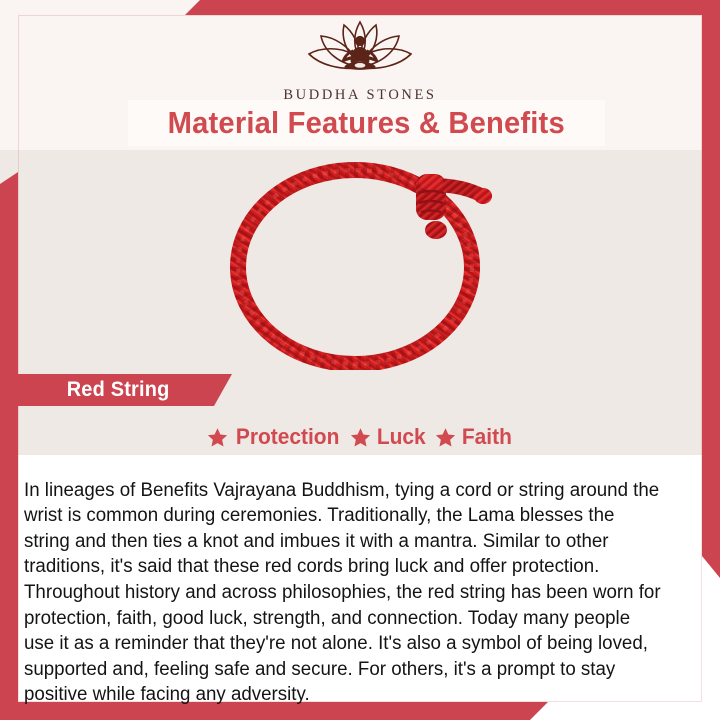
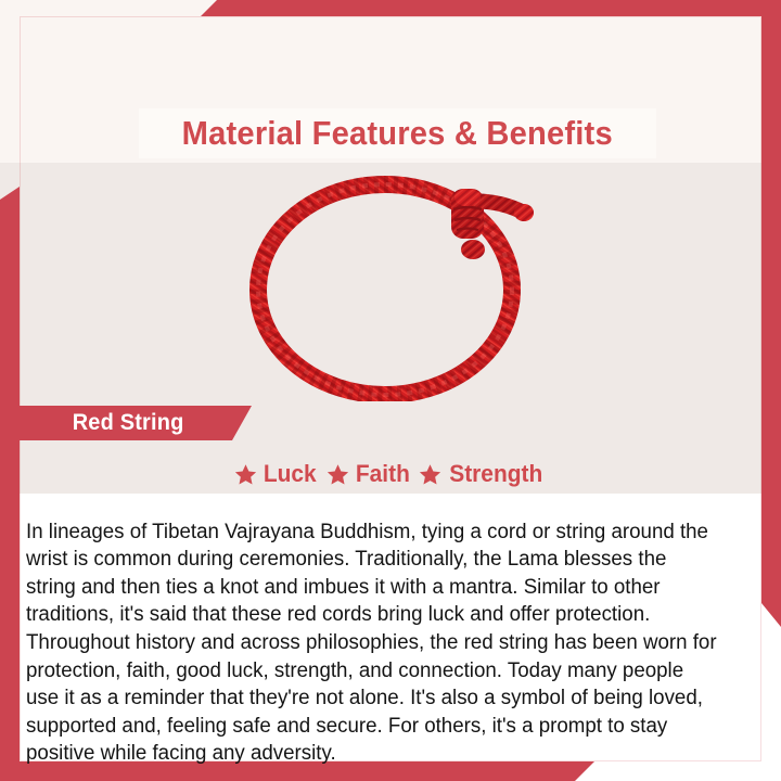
- BUDDHA STONES
  Material Features & Benefits
  Red String
- Protection
  Luck
  Faith
+ Strength
- In lineages of Benefits Vajrayana Buddhism, tying a cord or string around the wrist is common during ceremonies. Traditionally, the Lama blesses the string and then ties a knot and imbues it with a mantra. Similar to other traditions, it's said that these red cords bring luck and offer protection. Throughout history and across philosophies, the red string has been worn for protection, faith, good luck, strength, and connection. Today many people use it as a reminder that they're not alone. It's also a symbol of being loved, supported and, feeling safe and secure. For others, it's a prompt to stay positive while facing any adversity.
+ In lineages of Tibetan Vajrayana Buddhism, tying a cord or string around the wrist is common during ceremonies. Traditionally, the Lama blesses the string and then ties a knot and imbues it with a mantra. Similar to other traditions, it's said that these red cords bring luck and offer protection. Throughout history and across philosophies, the red string has been worn for protection, faith, good luck, strength, and connection. Today many people use it as a reminder that they're not alone. It's also a symbol of being loved, supported and, feeling safe and secure. For others, it's a prompt to stay positive while facing any adversity.
